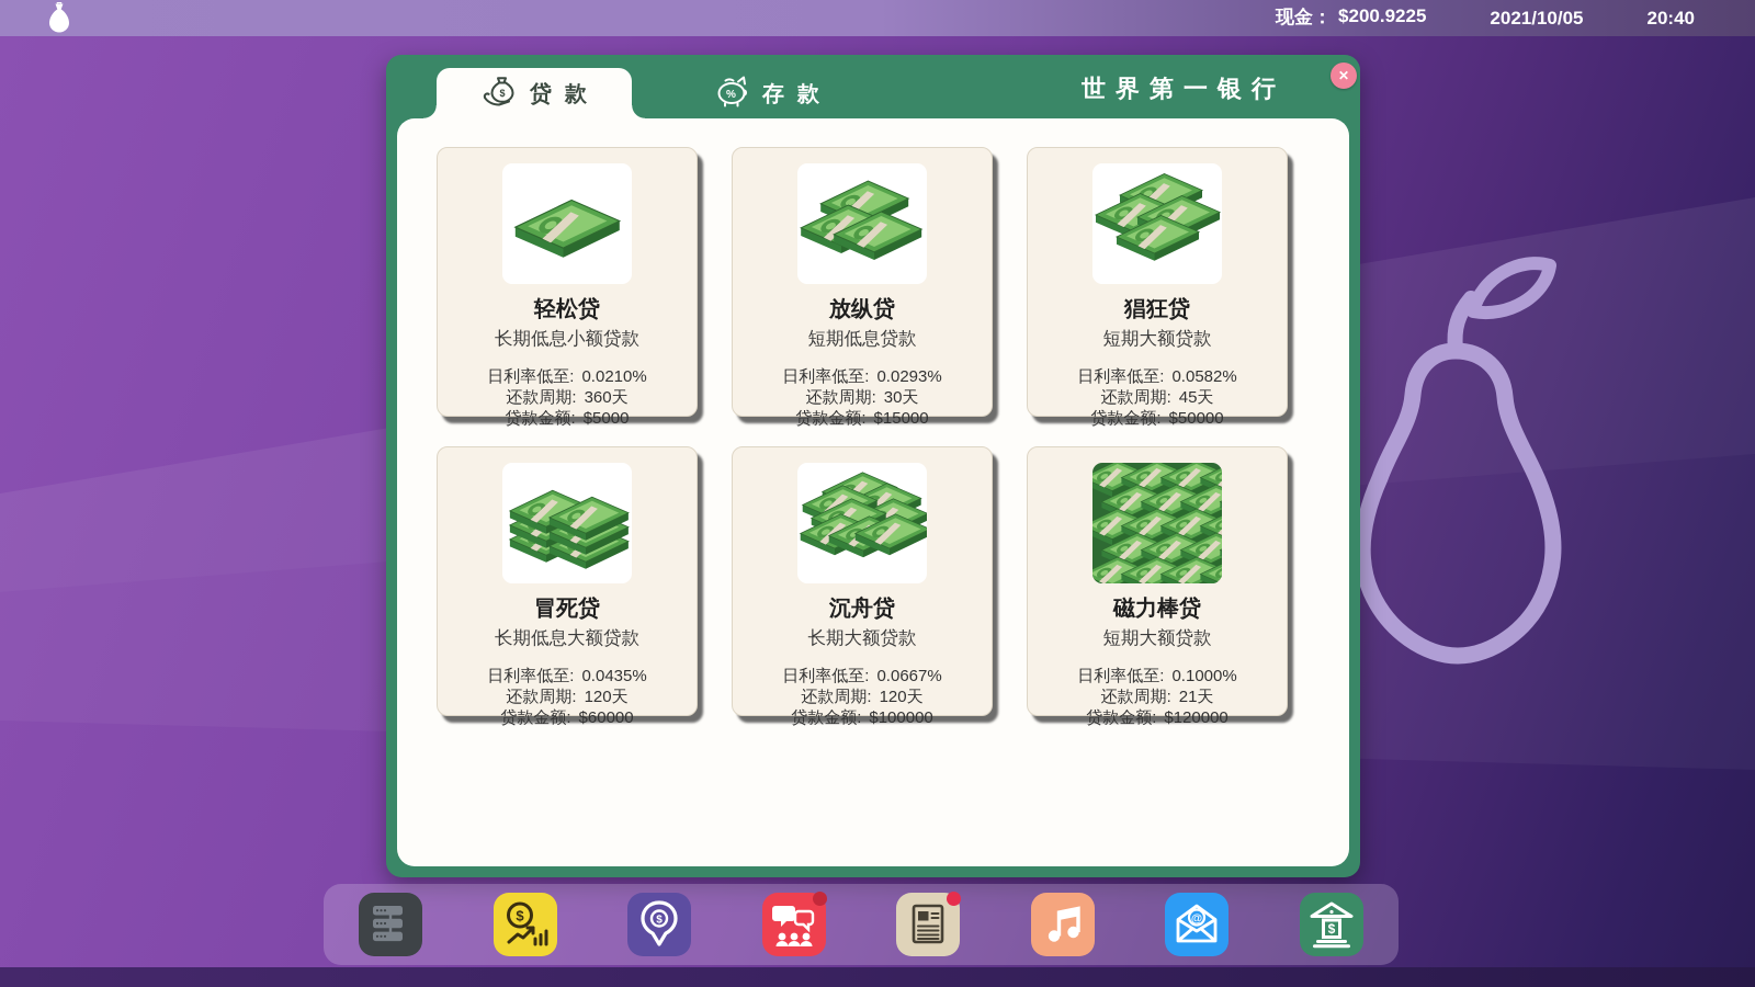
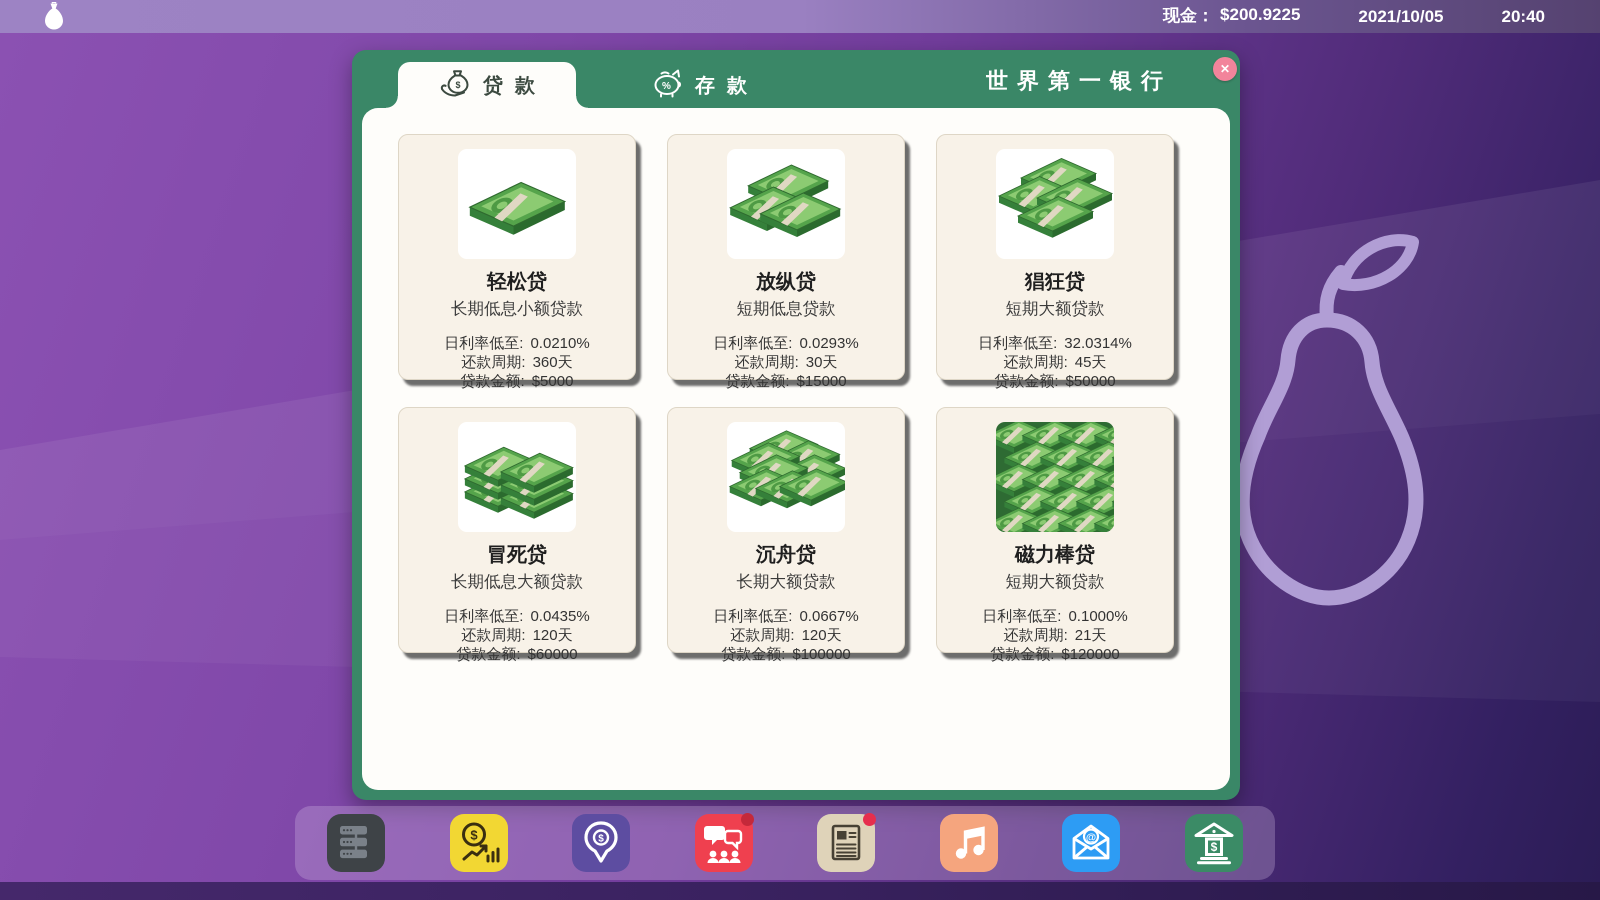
  现金：
  $200.9225
  2021/10/05
  20:40
  $
  贷款
  %
  存款
  世界第一银行
  ✕
  轻松贷
  长期低息小额贷款
  日利率低至:
  0.0210%
  还款周期:
  360天
  贷款金额:
  $5000
  放纵贷
  短期低息贷款
  日利率低至:
  0.0293%
  还款周期:
  30天
  贷款金额:
  $15000
  猖狂贷
  短期大额贷款
  日利率低至:
- 0.0582%
+ 32.0314%
  还款周期:
  45天
  贷款金额:
  $50000
  冒死贷
  长期低息大额贷款
  日利率低至:
  0.0435%
  还款周期:
  120天
  贷款金额:
  $60000
  沉舟贷
  长期大额贷款
  日利率低至:
  0.0667%
  还款周期:
  120天
  贷款金额:
  $100000
  磁力棒贷
  短期大额贷款
  日利率低至:
  0.1000%
  还款周期:
  21天
  贷款金额:
  $120000
